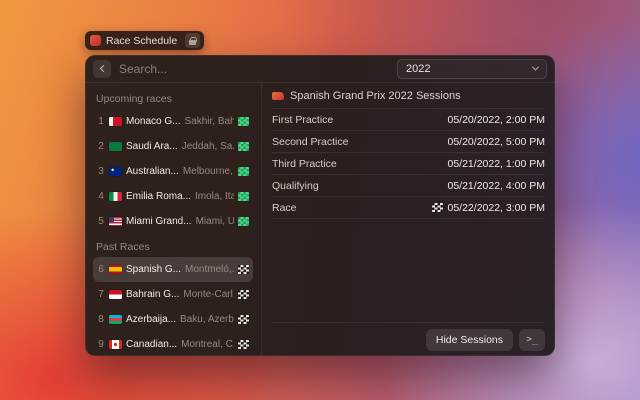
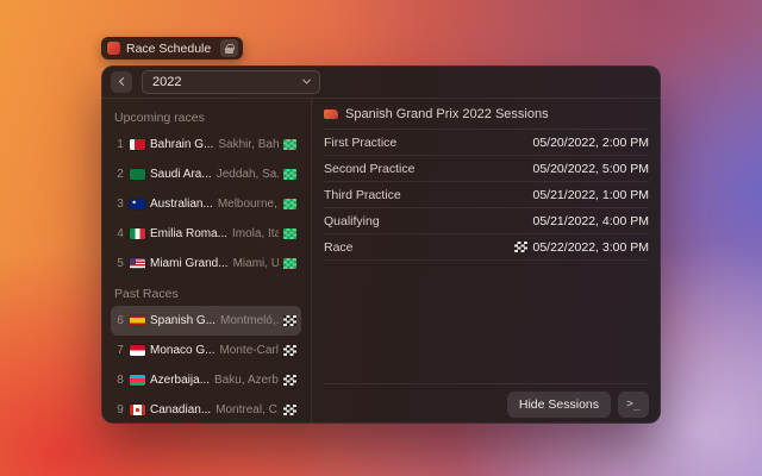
  Race Schedule
- Search...
  2022
  Upcoming races
  1
- Monaco G...
+ Bahrain G...
  Sakhir, Bah
  2
  Saudi Ara...
  Jeddah, Sa.
  3
  Australian...
  Melbourne,
  4
  Emilia Roma...
  Imola, Ita
  5
  Miami Grand...
  Miami, U
  Past Races
  6
  Spanish G...
  Montmeló,.
  7
- Bahrain G...
+ Monaco G...
  Monte-Carl
  8
  Azerbaija...
  Baku, Azerb
  9
  Canadian...
  Montreal, C
  Spanish Grand Prix 2022 Sessions
  First Practice
  05/20/2022, 2:00 PM
  Second Practice
  05/20/2022, 5:00 PM
  Third Practice
  05/21/2022, 1:00 PM
  Qualifying
  05/21/2022, 4:00 PM
  Race
  05/22/2022, 3:00 PM
  Hide Sessions
  >_
